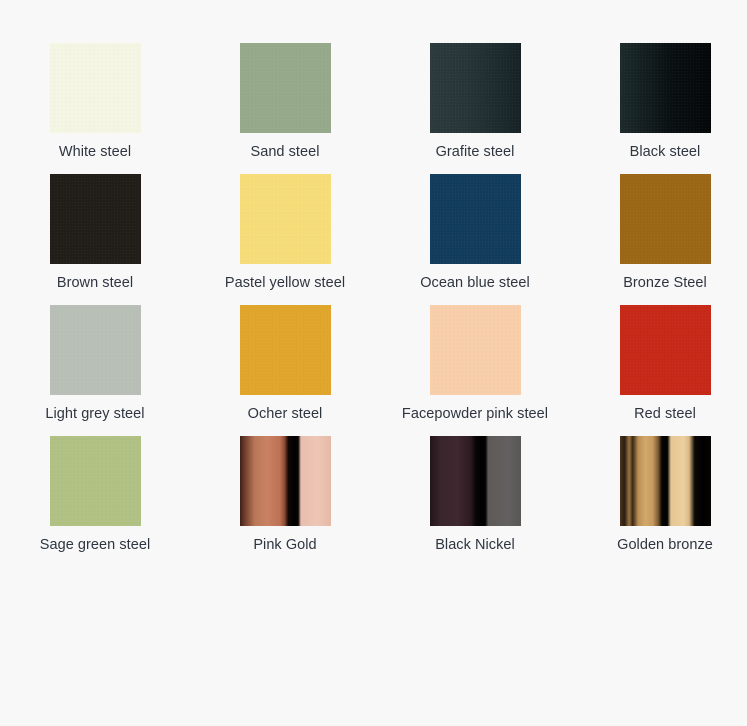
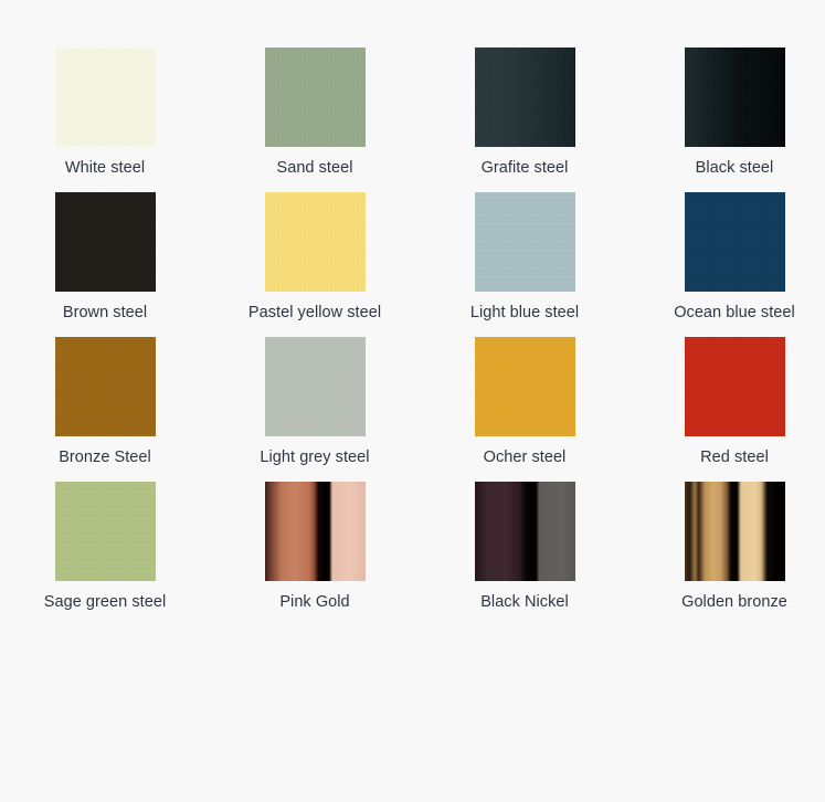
  White steel
  Sand steel
  Grafite steel
  Black steel
  Brown steel
  Pastel yellow steel
+ Light blue steel
  Ocean blue steel
  Bronze Steel
  Light grey steel
  Ocher steel
- Facepowder pink steel
  Red steel
  Sage green steel
  Pink Gold
  Black Nickel
  Golden bronze
